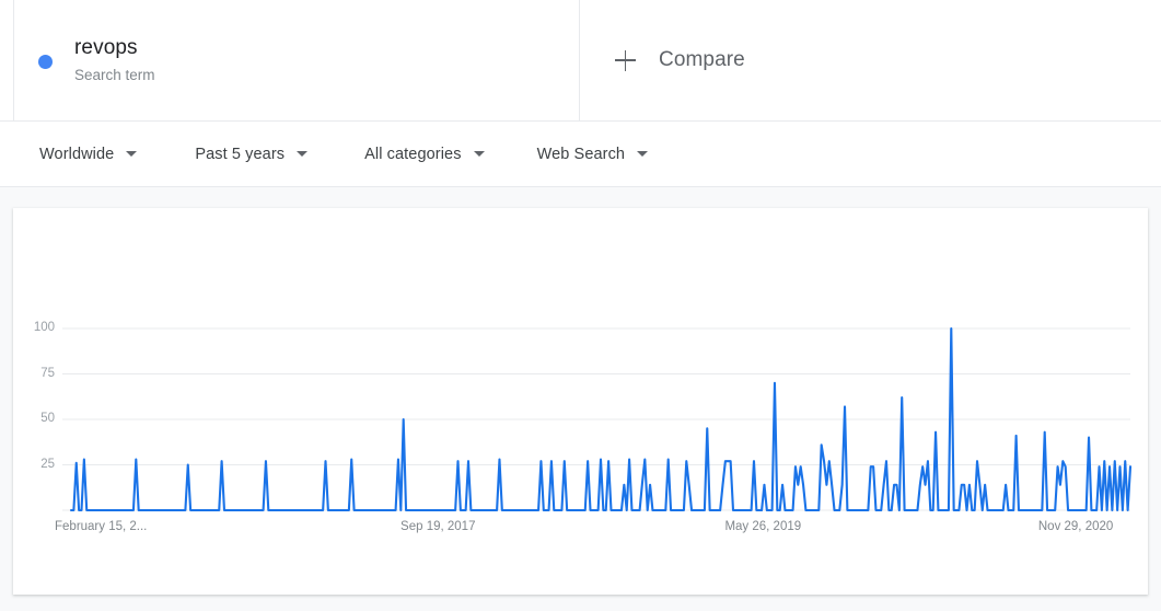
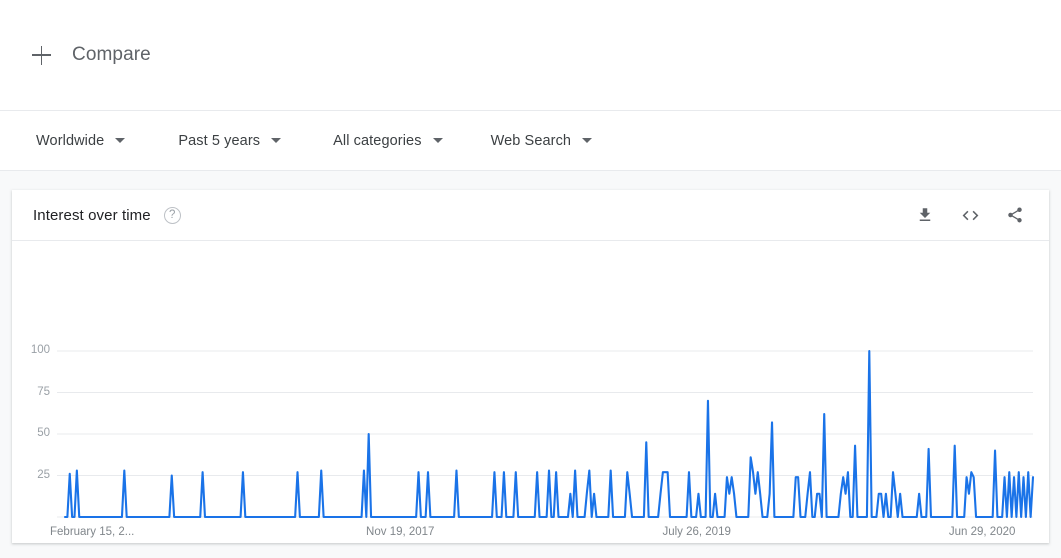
- revops
- Search term
  Compare
  Worldwide
  Past 5 years
  All categories
  Web Search
+ Interest over time
+ ?
  25
  50
  75
  100
  February 15, 2...
- Sep 19, 2017
+ Nov 19, 2017
- May 26, 2019
+ July 26, 2019
- Nov 29, 2020
+ Jun 29, 2020
